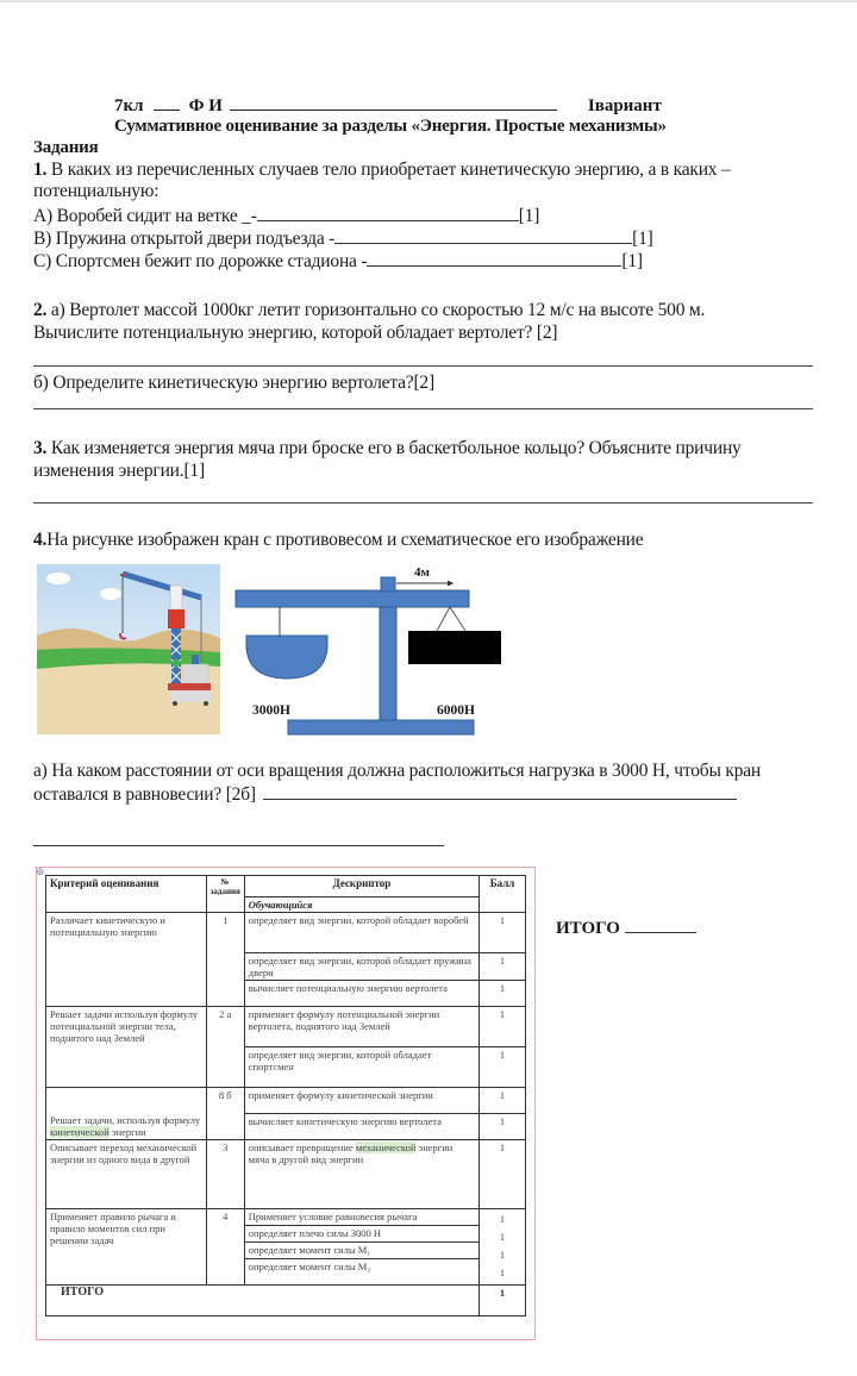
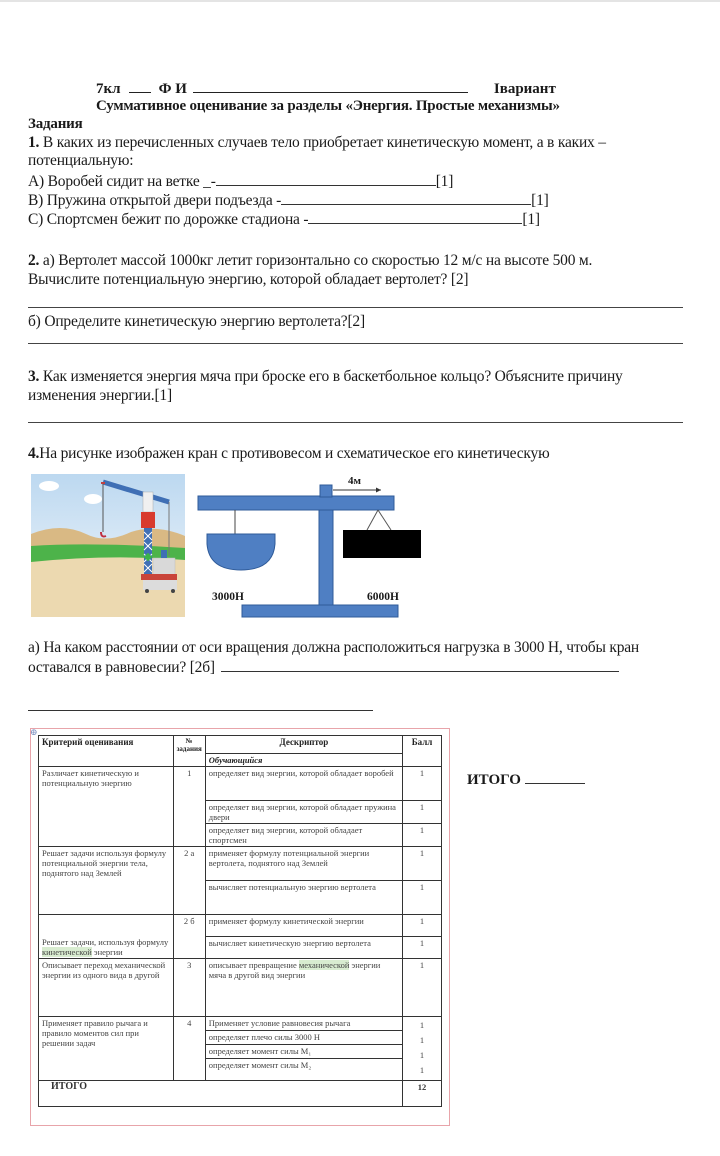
  7кл Ф И Iвариант
  Суммативное оценивание за разделы «Энергия. Простые механизмы»
  Задания
- 1. В каких из перечисленных случаев тело приобретает кинетическую энергию, а в каких –
+ 1. В каких из перечисленных случаев тело приобретает кинетическую момент, а в каких –
  потенциальную:
  А) Воробей сидит на ветке _- [1]
  В) Пружина открытой двери подъезда - [1]
  С) Спортсмен бежит по дорожке стадиона - [1]
  2. а) Вертолет массой 1000кг летит горизонтально со скоростью 12 м/с на высоте 500 м.
  Вычислите потенциальную энергию, которой обладает вертолет? [2]
  б) Определите кинетическую энергию вертолета?[2]
  3. Как изменяется энергия мяча при броске его в баскетбольное кольцо? Объясните причину
  изменения энергии.[1]
- 4.На рисунке изображен кран с противовесом и схематическое его изображение
+ 4.На рисунке изображен кран с противовесом и схематическое его кинетическую
  4м
  3000Н
  6000Н
  а) На каком расстоянии от оси вращения должна расположиться нагрузка в 3000 Н, чтобы кран
  оставался в равновесии? [2б]
  ⊕
  Критерий оценивания	№ задания	Дескриптор	Балл
  Обучающийся
  Различает кинетическую и потенциальную энергию	1	определяет вид энергии, которой обладает воробей	1
  определяет вид энергии, которой обладает пружина двери	1
- вычисляет потенциальную энергию вертолета	1
+ определяет вид энергии, которой обладает спортсмен	1
  Решает задачи используя формулу потенциальной энергии тела, поднятого над Землей	2 а	применяет формулу потенциальной энергии вертолета, поднятого над Землей	1
- определяет вид энергии, которой обладает спортсмен	1
+ вычисляет потенциальную энергию вертолета	1
- Решает задачи, используя формулу кинетической энергии	8 б	применяет формулу кинетической энергии	1
+ Решает задачи, используя формулу кинетической энергии	2 б	применяет формулу кинетической энергии	1
  вычисляет кинетическую энергию вертолета	1
  Описывает переход механической энергии из одного вида в другой	3	описывает превращение механической энергии мяча в другой вид энергии	1
  Применяет правило рычага и правило моментов сил при решении задач	4	Применяет условие равновесия рычага	1 1 1 1
  определяет плечо силы 3000 Н
  определяет момент силы M₁
  определяет момент силы M₂
- ИТОГО	1
+ ИТОГО	12
  ИТОГО
